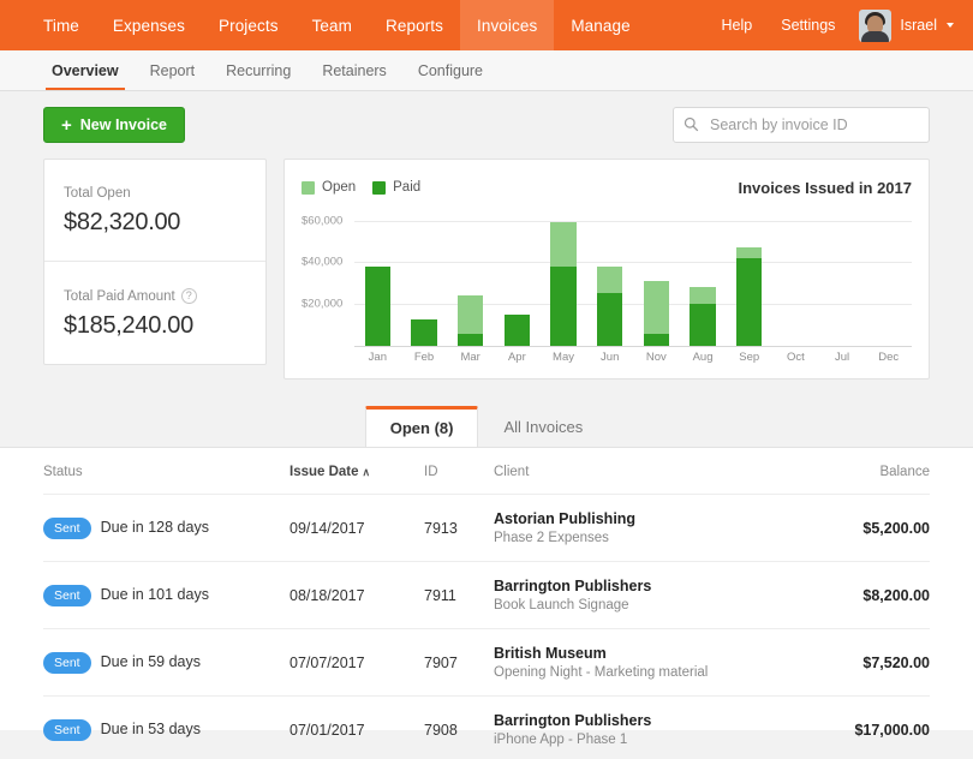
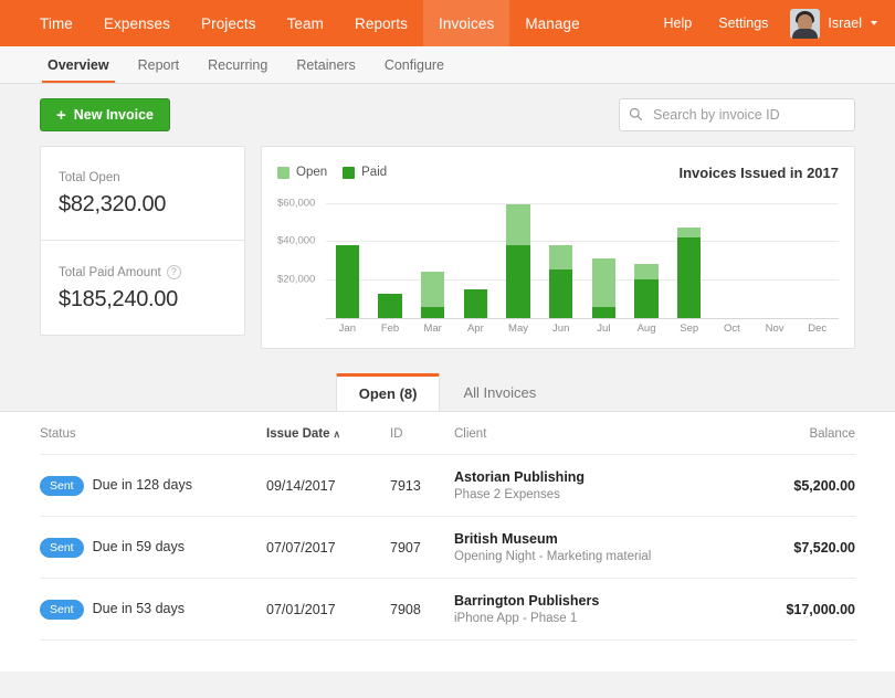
  Time
  Expenses
  Projects
  Team
  Reports
  Invoices
  Manage
  Help
  Settings
  Israel
  Overview
  Report
  Recurring
  Retainers
  Configure
  +
  New Invoice
  Search by invoice ID
  Total Open
  $82,320.00
  Total Paid Amount
  ?
  $185,240.00
  Open
  Paid
  Invoices Issued in 2017
  $20,000
  $40,000
  $60,000
  Jan
  Feb
  Mar
  Apr
  May
  Jun
- Nov
+ Jul
  Aug
  Sep
  Oct
- Jul
+ Nov
  Dec
  Open (8)
  All Invoices
  Status	Issue Date ∧	ID	Client	Balance
  Sent Due in 128 days	09/14/2017	7913	Astorian PublishingPhase 2 Expenses	$5,200.00
- Sent Due in 101 days	08/18/2017	7911	Barrington PublishersBook Launch Signage	$8,200.00
  Sent Due in 59 days	07/07/2017	7907	British MuseumOpening Night - Marketing material	$7,520.00
  Sent Due in 53 days	07/01/2017	7908	Barrington PublishersiPhone App - Phase 1	$17,000.00
